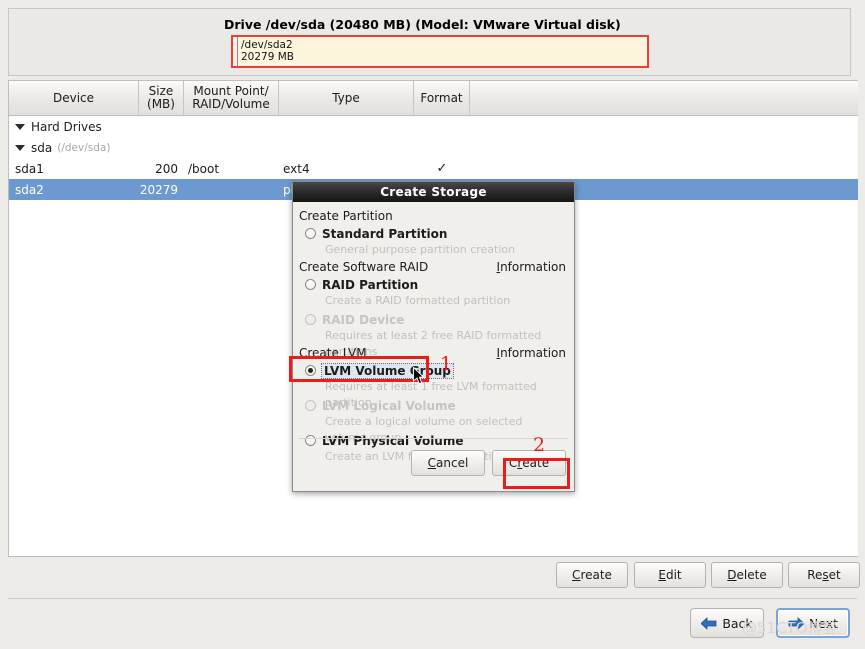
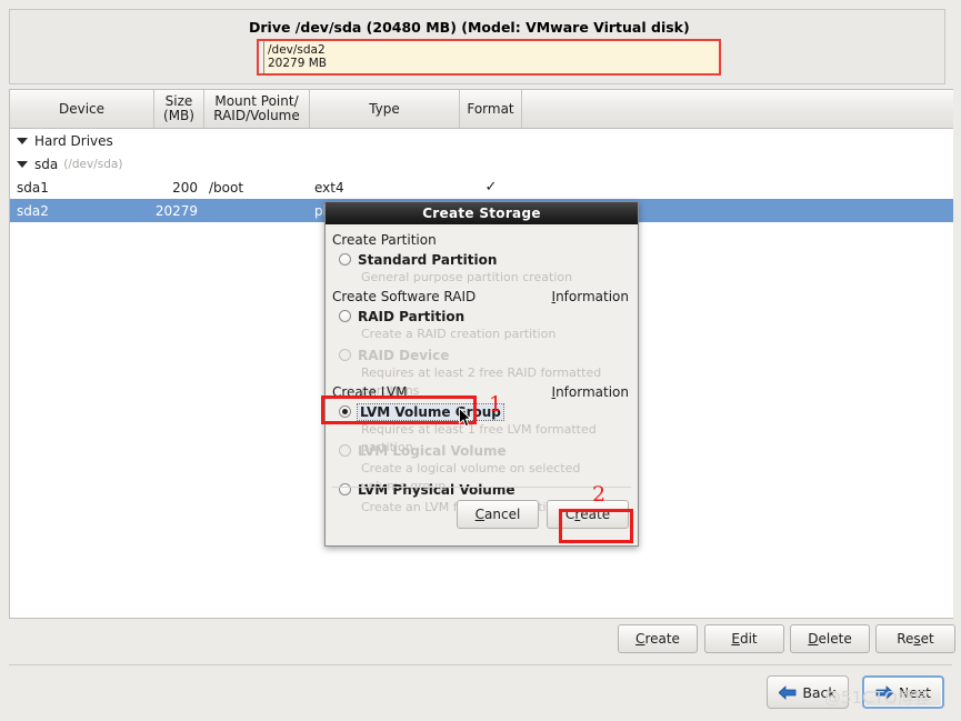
  Drive /dev/sda (20480 MB) (Model: VMware Virtual disk)
  /dev/sda2
  20279 MB
  Device
  Size
  (MB)
  Mount Point/
  RAID/Volume
  Type
  Format
  Hard Drives
  sda
  (/dev/sda)
  sda1
  200
  /boot
  ext4
  ✓
  sda2
  20279
  C
  reate
  E
  dit
  D
  elete
  Re
  s
  et
  Back
  Next
  @51CTO博客
  Create Storage
  Create Partition
  Standard Partition
  General purpose partition creation
  Create Software RAID
  Information
  RAID Partition
- Create a RAID formatted partition
+ Create a RAID creation partition
  RAID Device
  Requires at least 2 free RAID formatted partitions
  Create LVM
  Information
  LVM Volumeroup
  Requires at least 1 free LVM formatted partition
  LVM Logical Volume
  Create a logical volume on selected
  LVM Physical Volume
  C
  ancel
  C
  r
  eate
  1
  2
